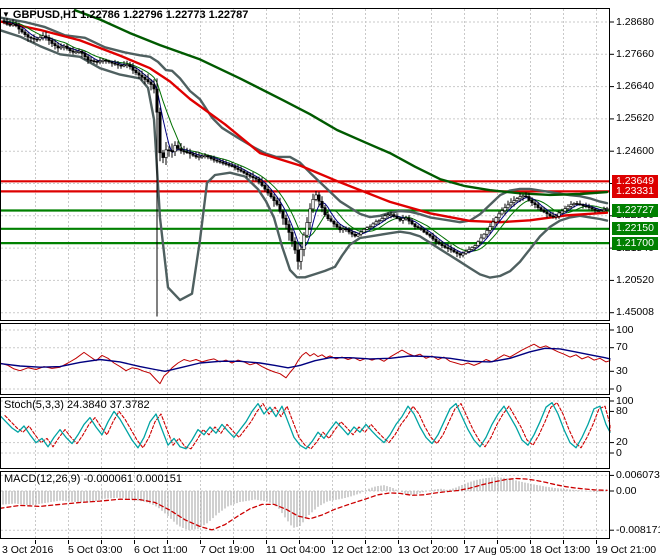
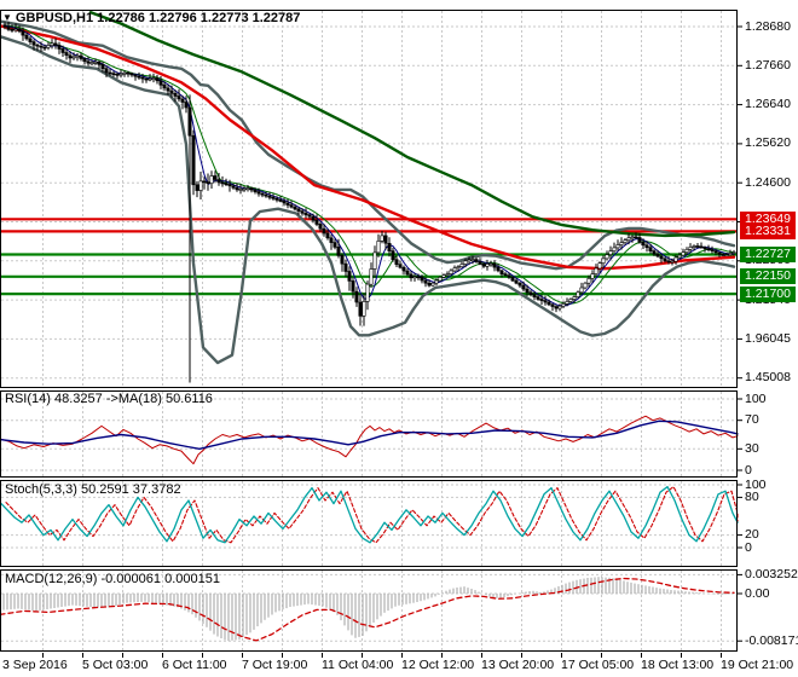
  ▼ GBPUSD,H1 1.22786 1.22796 1.22773 1.22787
+ RSI(14) 48.3257 ->MA(18) 50.6116
- Stoch(5,3,3) 24.3840 37.3782
+ Stoch(5,3,3) 50.2591 37.3782
  MACD(12,26,9) -0.000061 0.000151
  1.28680
  1.27660
  1.26640
  1.25620
  1.24600
- 1.20520
+ 1.96045
  1.45008
  100
  70
  30
  0
  100
  80
  20
  0
- 0.006073
+ 0.003252
  0.00
  -0.00817
  1.23649
  1.23331
  1.22727
  1.22150
  1.21700
- 3 Oct 2016
+ 3 Sep 2016
  5 Oct 03:00
  6 Oct 11:00
  7 Oct 19:00
  11 Oct 04:00
  12 Oct 12:00
  13 Oct 20:00
- 17 Aug 05:00
+ 17 Oct 05:00
  18 Oct 13:00
  19 Oct 21:00
